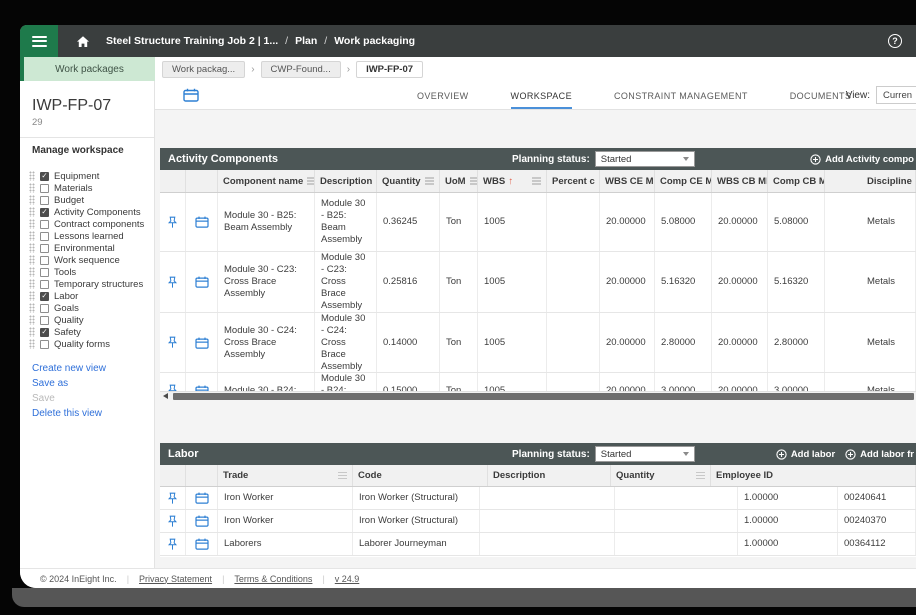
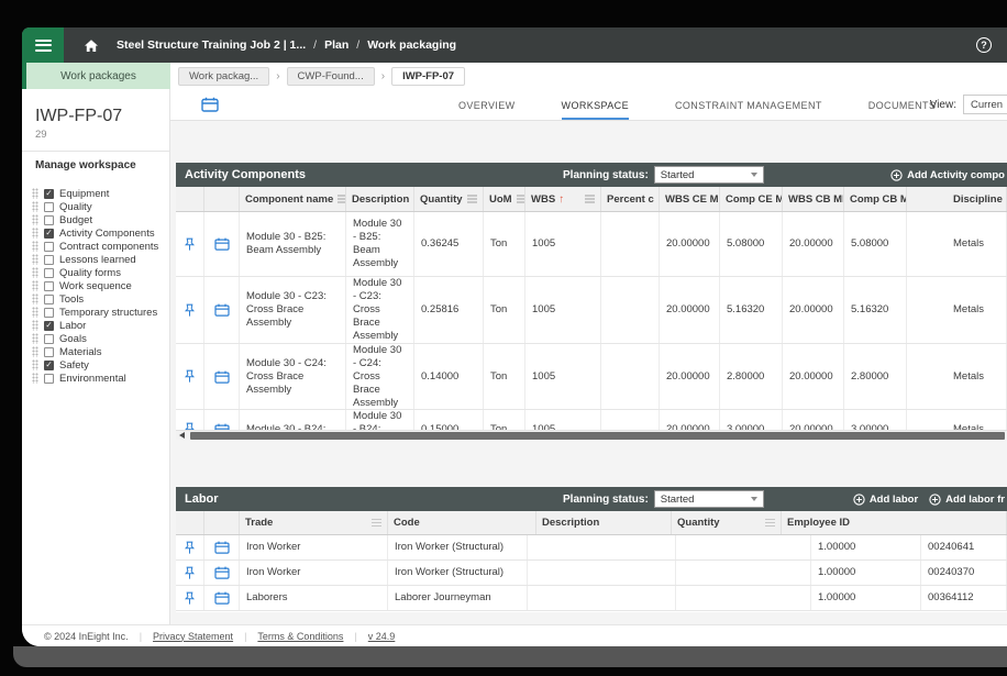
  Steel Structure Training Job 2 | 1...
  /
  Plan
  /
  Work packaging
  ?
  Work packages
  Work packag...
  ›
  CWP-Found...
  ›
  IWP-FP-07
  IWP-FP-07
  29
  Manage workspace
  Equipment
- Materials
+ Quality
  Budget
  Activity Components
  Contract components
  Lessons learned
- Environmental
+ Quality forms
  Work sequence
  Tools
  Temporary structures
  Labor
  Goals
- Quality
+ Materials
  Safety
- Quality forms
+ Environmental
- Create new view
- Save as
- Save
- Delete this view
  OVERVIEW
  WORKSPACE
  CONSTRAINT MANAGEMENT
  DOCUMENTS
  View:
  Curren
  Activity Components
  Planning status:
  Started
  Add Activity compo
  Component name
  Description
  Quantity
  UoM
  WBS
  ↑
  Percent c
  WBS CE M
  Comp CE M
  WBS CB M
  Comp CB M
  Discipline
  Module 30 - B25: Beam Assembly
  Module 30 - B25: Beam Assembly
  0.36245
  Ton
  1005
  20.00000
  5.08000
  20.00000
  5.08000
  Metals
  Module 30 - C23: Cross Brace Assembly
  Module 30 - C23: Cross Brace Assembly
  0.25816
  Ton
  1005
  20.00000
  5.16320
  20.00000
  5.16320
  Metals
  Module 30 - C24: Cross Brace Assembly
  Module 30 - C24: Cross Brace Assembly
  0.14000
  Ton
  1005
  20.00000
  2.80000
  20.00000
  2.80000
  Metals
  Module 30 - B24:
  Module 30 - B24:
  0.15000
  Ton
  1005
  20.00000
  3.00000
  20.00000
  3.00000
  Metals
  Labor
  Planning status:
  Started
  Add labor
  Add labor fr
  Trade
  Code
  Description
  Quantity
  Employee ID
  Iron Worker
  Iron Worker (Structural)
  1.00000
  00240641
  Iron Worker
  Iron Worker (Structural)
  1.00000
  00240370
  Laborers
  Laborer Journeyman
  1.00000
  00364112
  © 2024 InEight Inc.
  |
  Privacy Statement
  |
  Terms & Conditions
  |
  v 24.9
